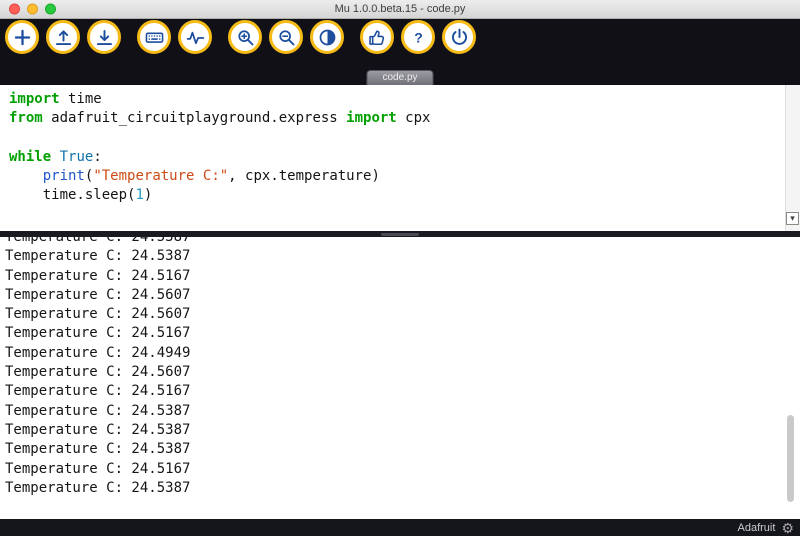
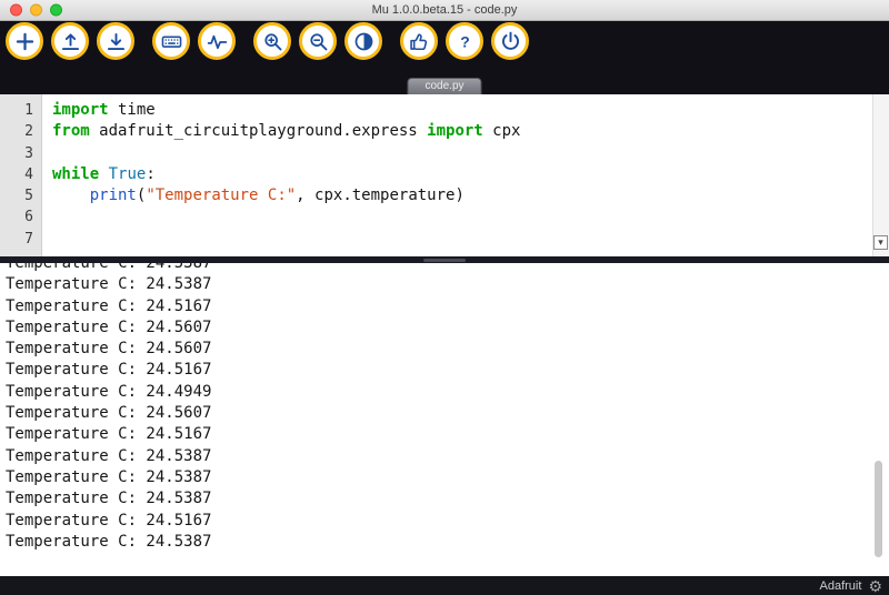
  Mu 1.0.0.beta.15 - code.py
  ?
  code.py
+ 1
+ 2
+ 3
+ 4
+ 5
+ 6
+ 7
  import time
  from adafruit_circuitplayground.express import cpx
  while True:
  print("Temperature C:", cpx.temperature)
- time.sleep(1)
  ▾
  Temperature C: 24.5387
  Temperature C: 24.5387
  Temperature C: 24.5167
  Temperature C: 24.5607
  Temperature C: 24.5607
  Temperature C: 24.5167
  Temperature C: 24.4949
  Temperature C: 24.5607
  Temperature C: 24.5167
  Temperature C: 24.5387
  Temperature C: 24.5387
  Temperature C: 24.5387
  Temperature C: 24.5167
  Temperature C: 24.5387
  Adafruit
  ⚙
